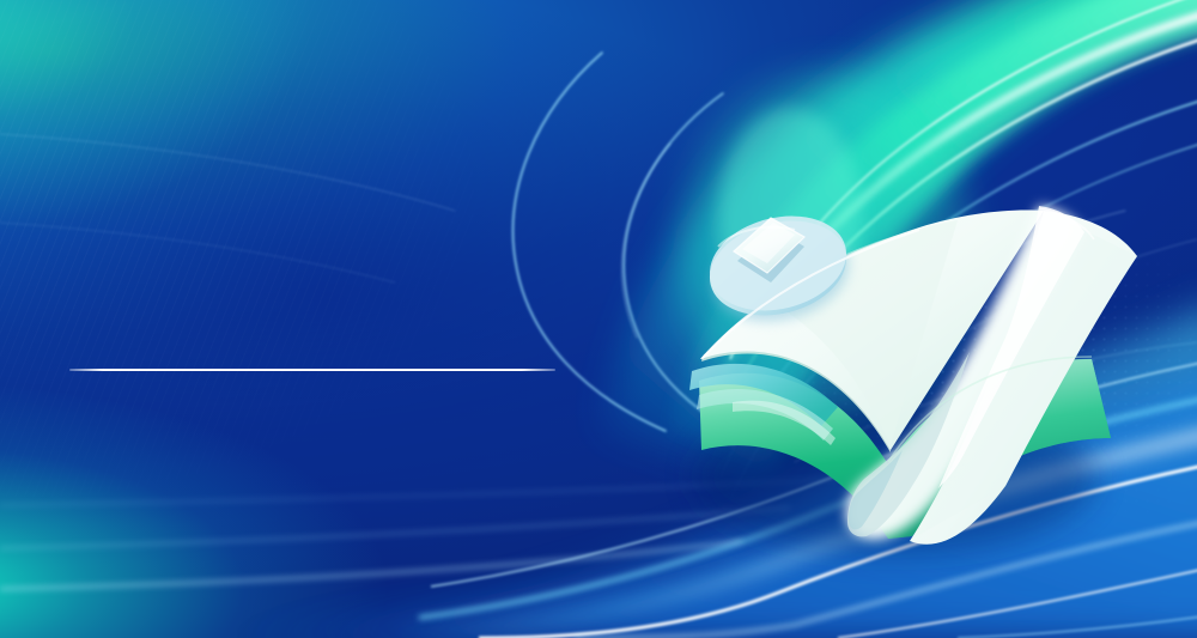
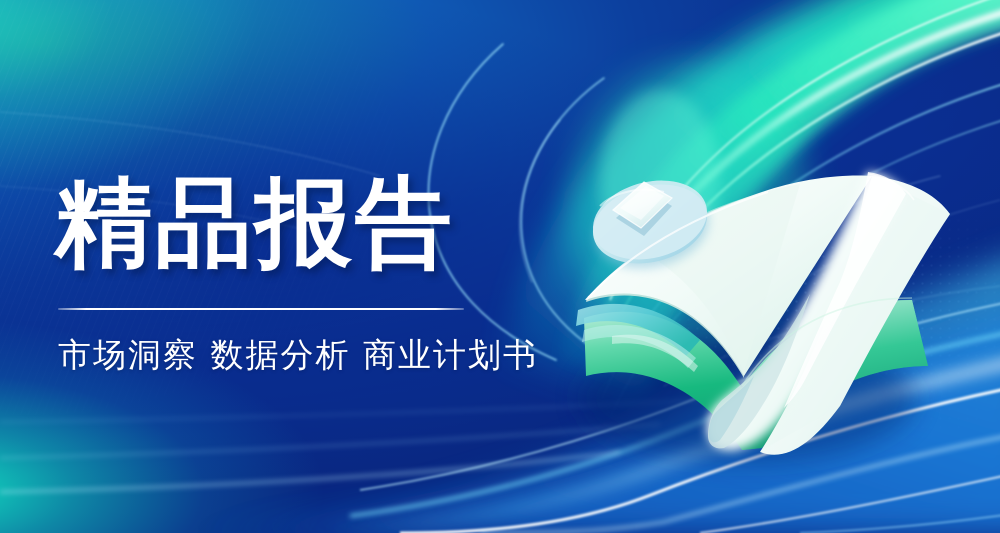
+ 精品报告
+ 市场洞察 数据分析 商业计划书
